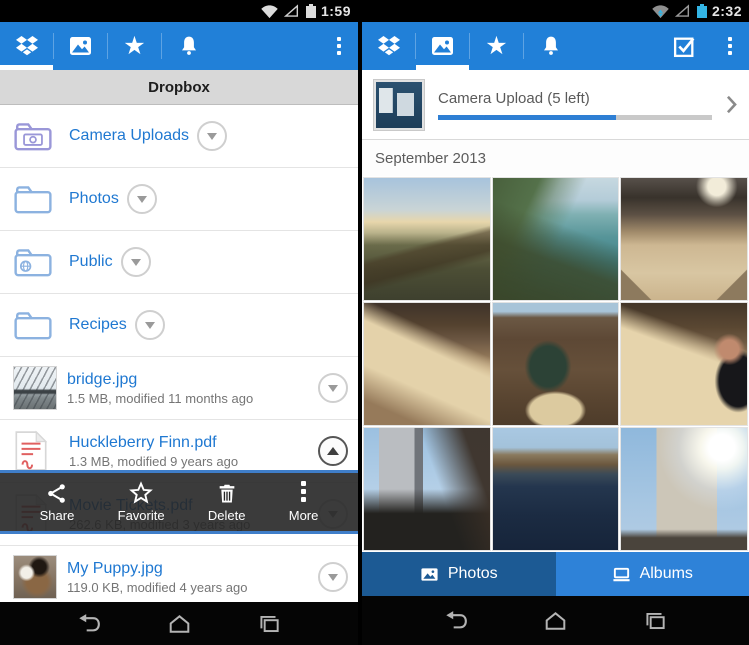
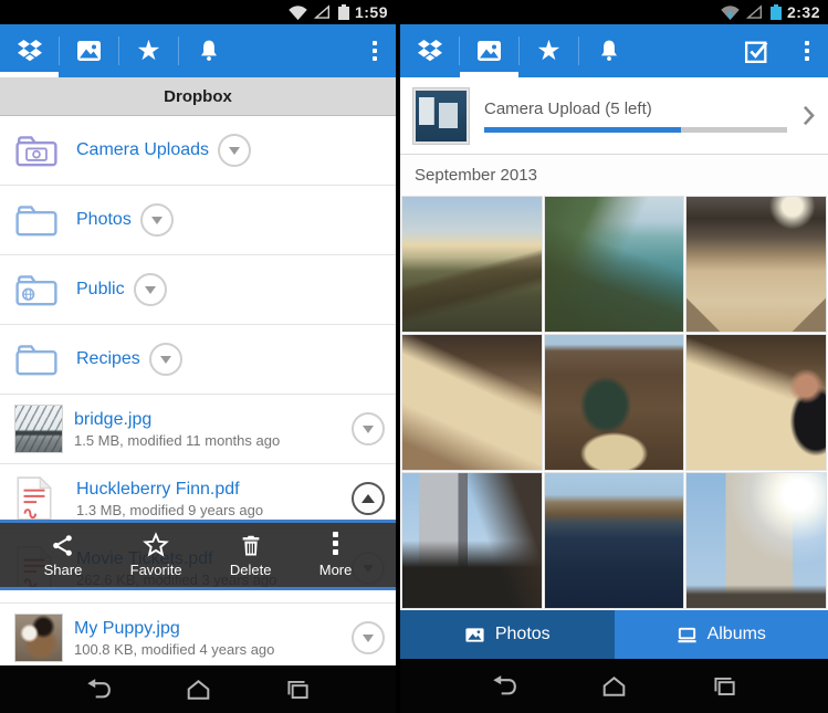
  1:59
  ★
  Dropbox
  Camera Uploads
  Photos
  Public
  Recipes
  bridge.jpg
  1.5 MB, modified 11 months ago
  Huckleberry Finn.pdf
  1.3 MB, modified 9 years ago
  My Puppy.jpg
- 119.0 KB, modified 4 years ago
+ 100.8 KB, modified 4 years ago
  Share
  Favorite
  Delete
  More
  2:32
  ★
  Camera Upload (5 left)
  September 2013
  Photos
  Albums
